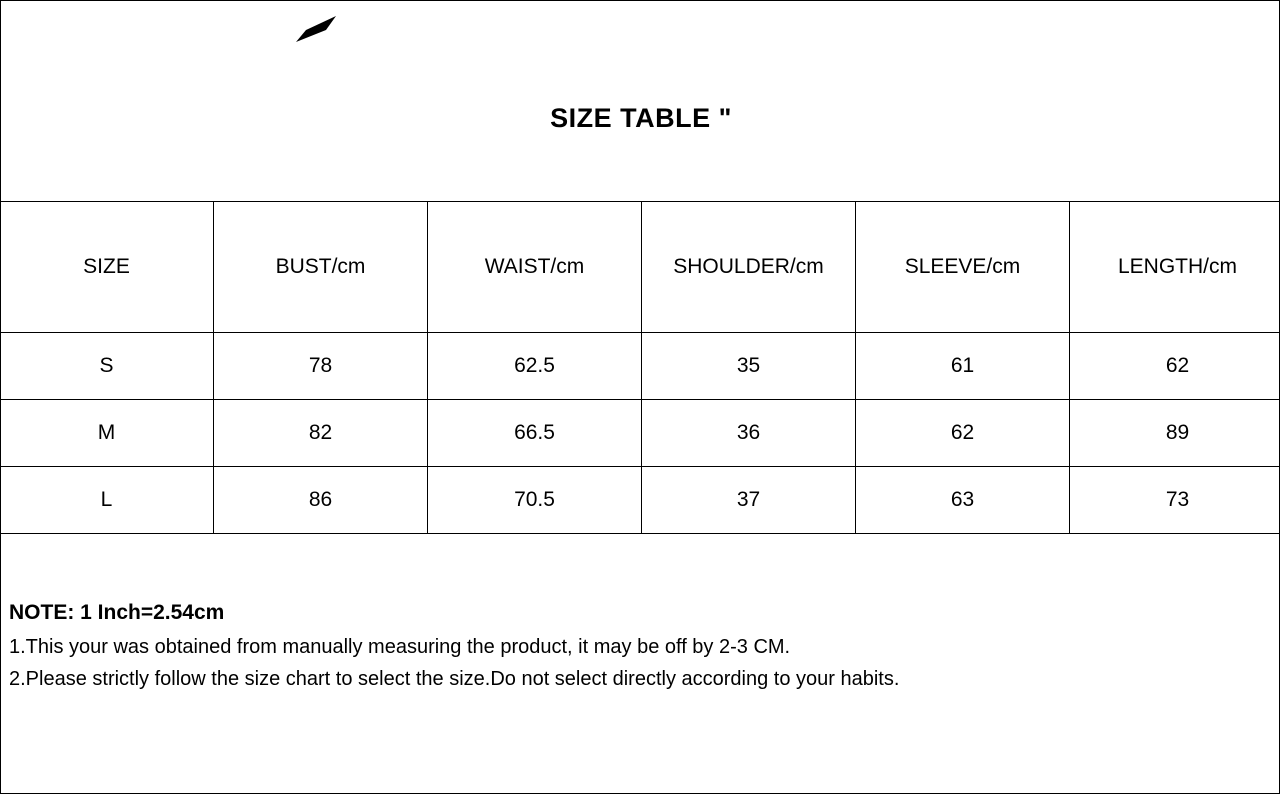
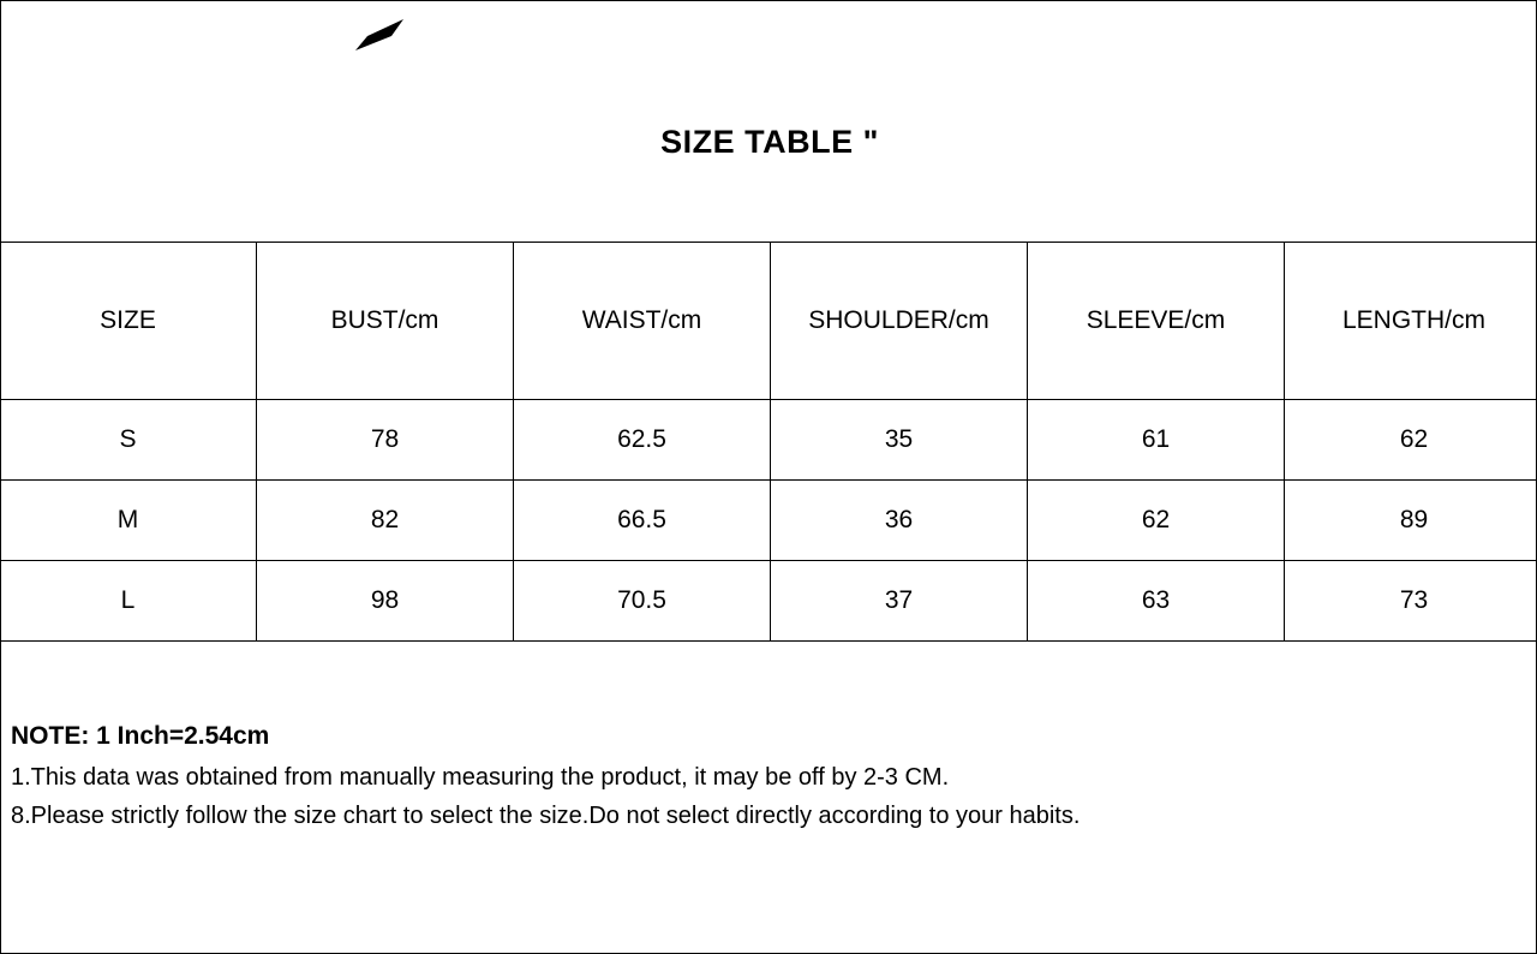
  SIZE TABLE "
  SIZE	BUST/cm	WAIST/cm	SHOULDER/cm	SLEEVE/cm	LENGTH/cm
  S	78	62.5	35	61	62
  M	82	66.5	36	62	89
- L	86	70.5	37	63	73
+ L	98	70.5	37	63	73
  NOTE: 1 Inch=2.54cm
- 1.This your was obtained from manually measuring the product, it may be off by 2-3 CM.
+ 1.This data was obtained from manually measuring the product, it may be off by 2-3 CM.
- 2.Please strictly follow the size chart to select the size.Do not select directly according to your habits.
+ 8.Please strictly follow the size chart to select the size.Do not select directly according to your habits.
